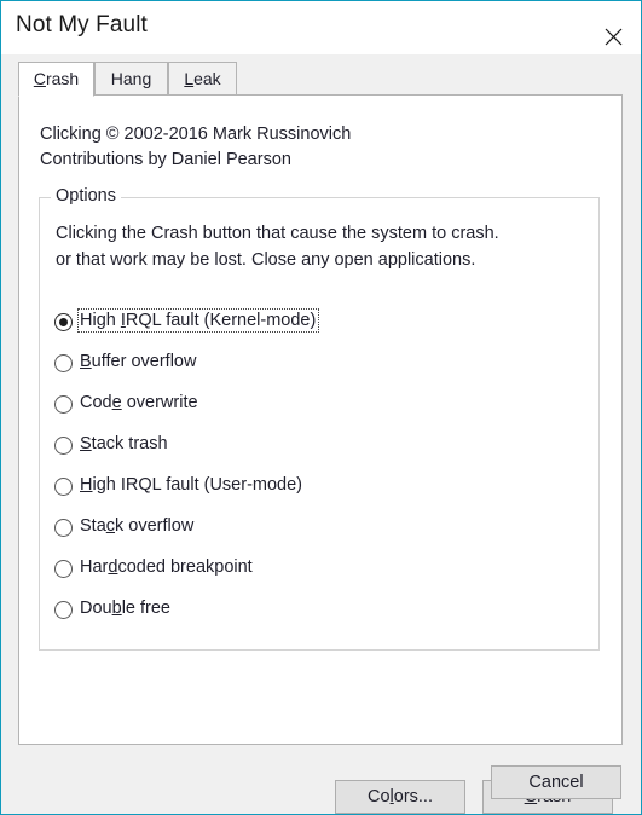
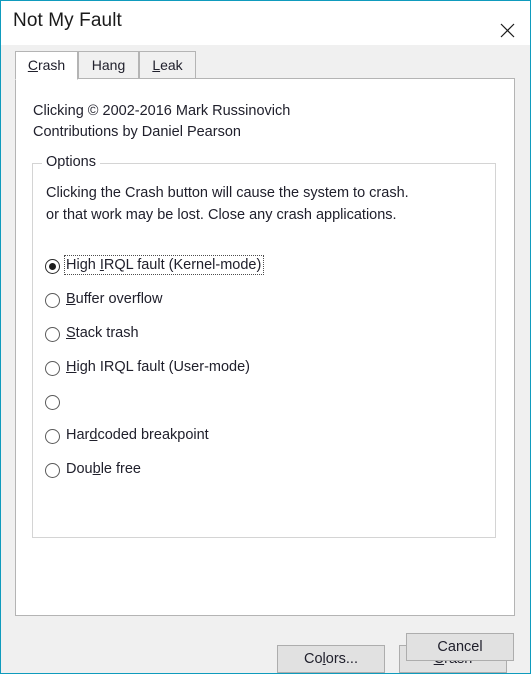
  Not My Fault
  Crash
  Hang
  Leak
  Clicking © 2002-2016 Mark Russinovich
  Contributions by Daniel Pearson
  Options
- Clicking the Crash button that cause the system to crash.
+ Clicking the Crash button will cause the system to crash.
- or that work may be lost. Close any open applications.
+ or that work may be lost. Close any crash applications.
  High IRQL fault (Kernel-mode)
  Buffer overflow
- Code overwrite
  Stack trash
  High IRQL fault (User-mode)
- Stack overflow
  Hardcoded breakpoint
  Double free
  Colors...
  Cancel
